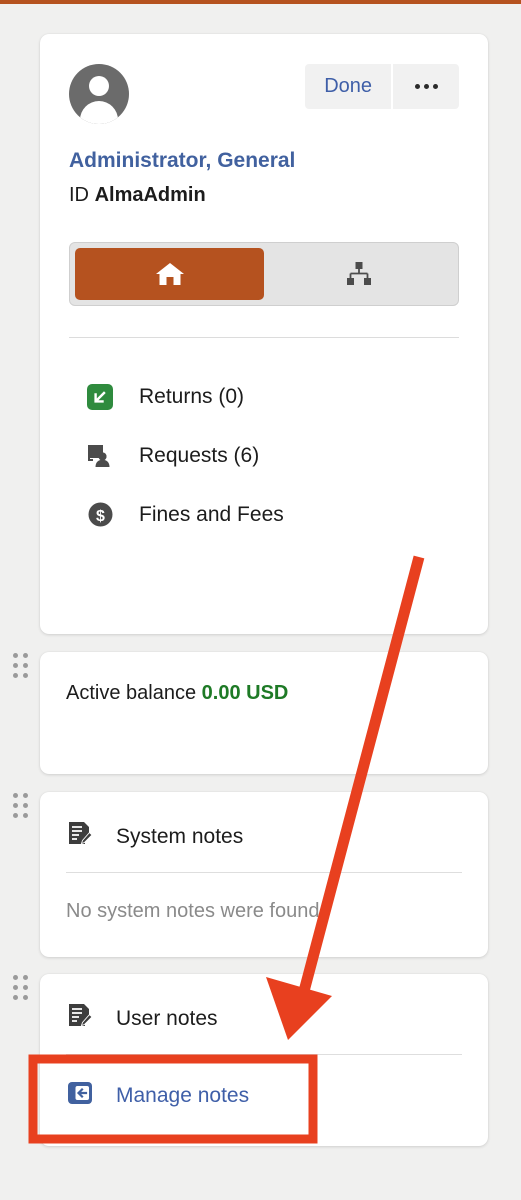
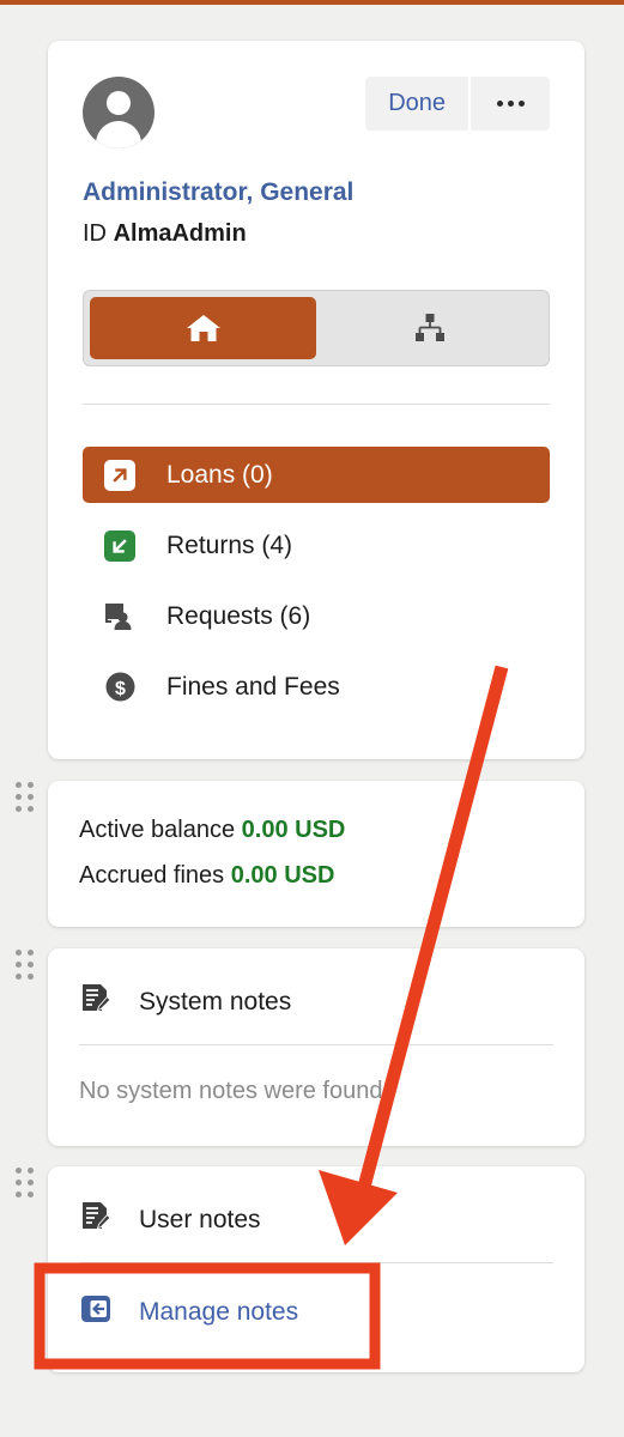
  Done
  Administrator, General
  ID AlmaAdmin
+ Loans (0)
- Returns (0)
+ Returns (4)
  Requests (6)
  $
  Fines and Fees
  Active balance 0.00 USD
+ Accrued fines 0.00 USD
  System notes
  No system notes were found
  User notes
  Manage notes
